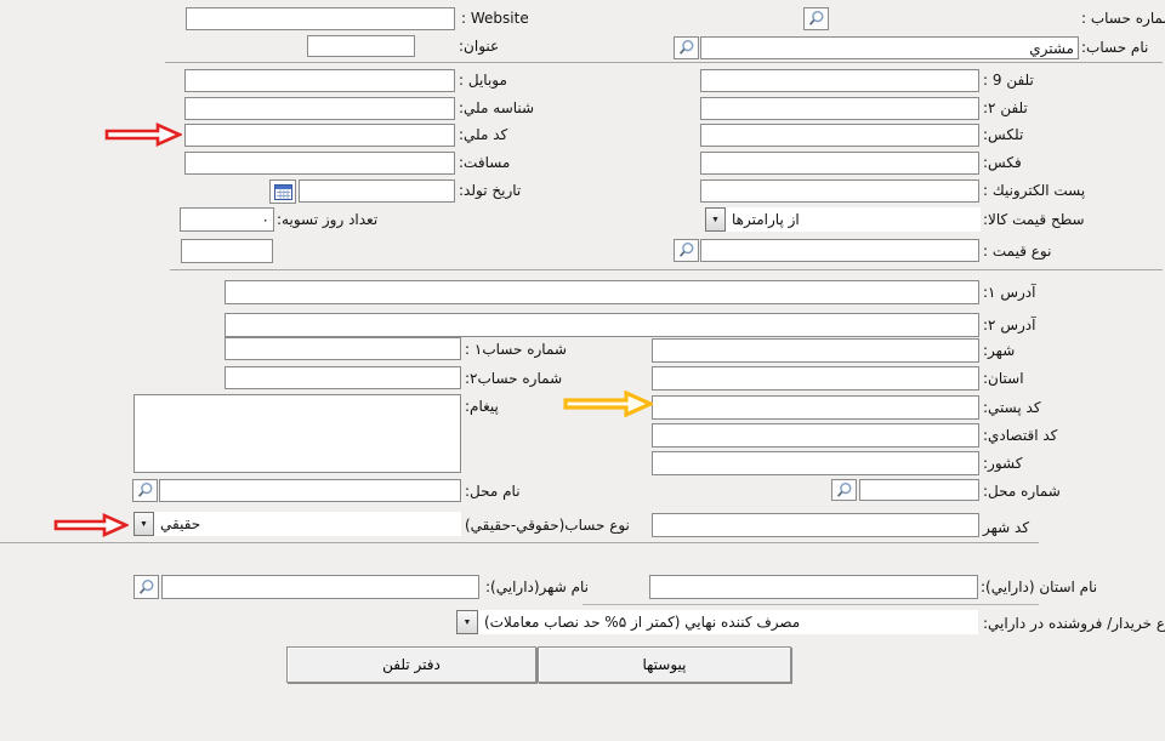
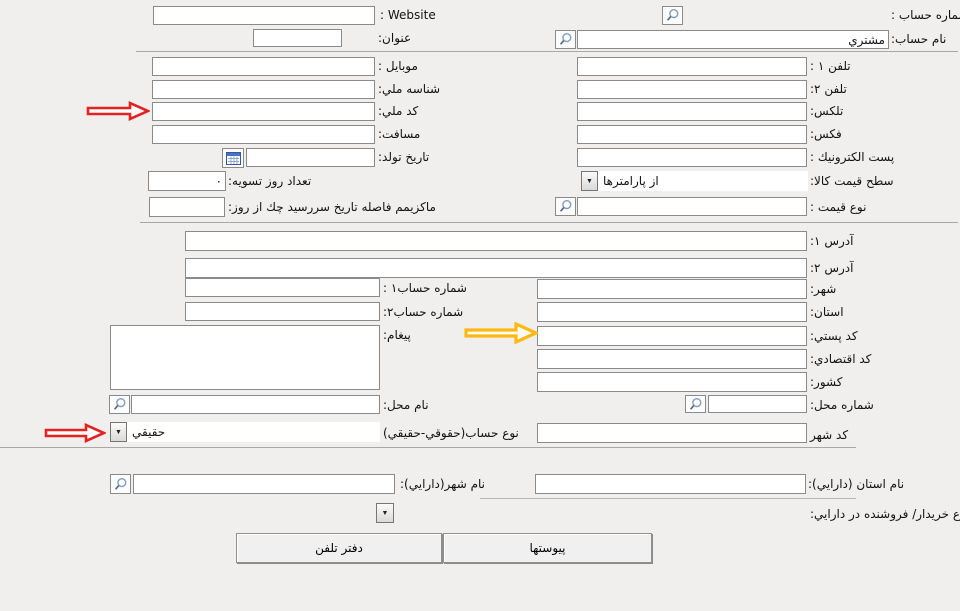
  ماره حساب :
  Website :
  نام حساب:
  عنوان:
- تلفن 9 :
+ تلفن ۱ :
  تلفن ۲:
  تلكس:
  فكس:
  پست الكترونيك :
  سطح قيمت كالا:
  از پارامترها
  نوع قيمت :
  موبايل :
  شناسه ملي:
  كد ملي:
  مسافت:
  تاريخ تولد:
  تعداد روز تسويه:
+ ماكزيمم فاصله تاريخ سررسيد چك از روز:
  آدرس ۱:
  آدرس ۲:
  شهر:
  استان:
  كد پستي:
  كد اقتصادي:
  كشور:
  شماره محل:
  كد شهر
  شماره حساب۱ :
  شماره حساب۲:
  پيغام:
  نام محل:
  نوع حساب(حقوقي-حقيقي)
  حقيقي
  نام استان (دارايي):
  نام شهر(دارايي):
  ع خريدار/ فروشنده در دارايي:
- مصرف كننده نهايي (كمتر از ۵% حد نصاب معاملات)
  پيوستها
  دفتر تلفن
